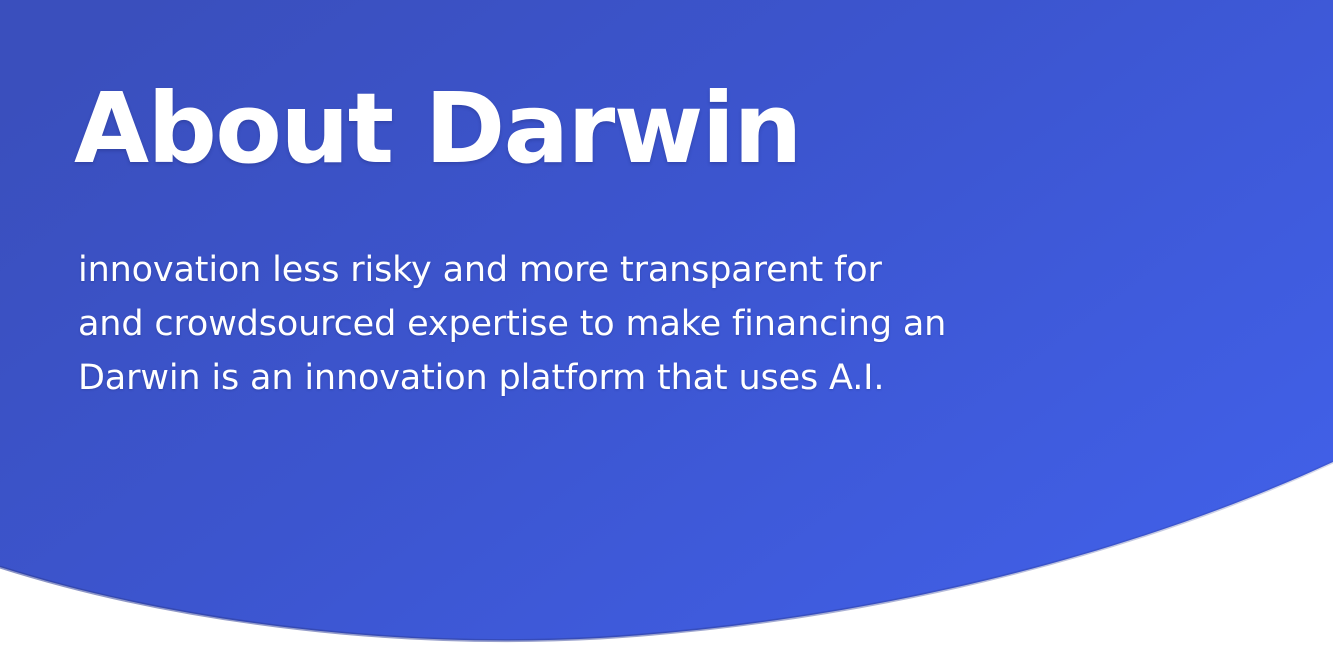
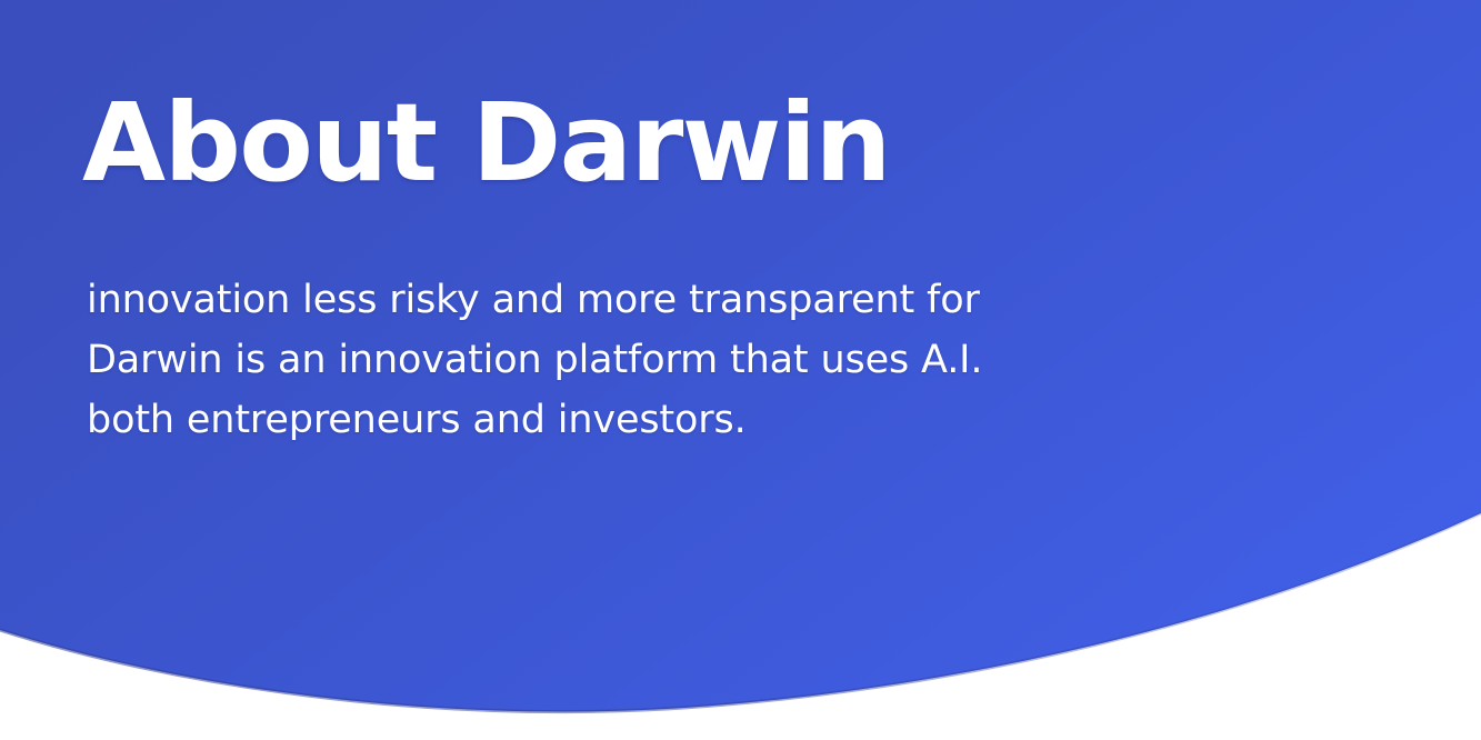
  About Darwin
  innovation less risky and more transparent for
- and crowdsourced expertise to make financing an
  Darwin is an innovation platform that uses A.I.
+ both entrepreneurs and investors.
